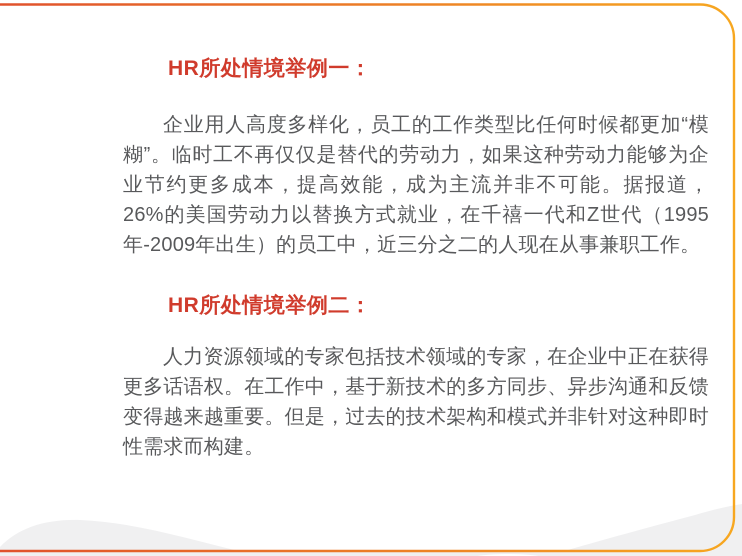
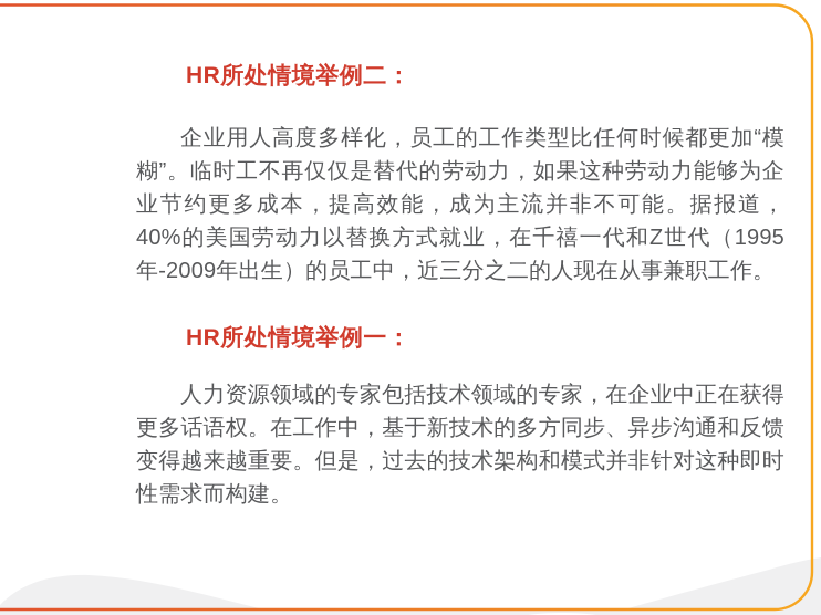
- HR所处情境举例一：
+ HR所处情境举例二：
- 企业用人高度多样化，员工的工作类型比任何时候都更加“模糊”。临时工不再仅仅是替代的劳动力，如果这种劳动力能够为企业节约更多成本，提高效能，成为主流并非不可能。据报道，26%的美国劳动力以替换方式就业，在千禧一代和Z世代（1995年-2009年出生）的员工中，近三分之二的人现在从事兼职工作。
+ 企业用人高度多样化，员工的工作类型比任何时候都更加“模糊”。临时工不再仅仅是替代的劳动力，如果这种劳动力能够为企业节约更多成本，提高效能，成为主流并非不可能。据报道，40%的美国劳动力以替换方式就业，在千禧一代和Z世代（1995年-2009年出生）的员工中，近三分之二的人现在从事兼职工作。
- HR所处情境举例二：
+ HR所处情境举例一：
  人力资源领域的专家包括技术领域的专家，在企业中正在获得更多话语权。在工作中，基于新技术的多方同步、异步沟通和反馈变得越来越重要。但是，过去的技术架构和模式并非针对这种即时性需求而构建。
